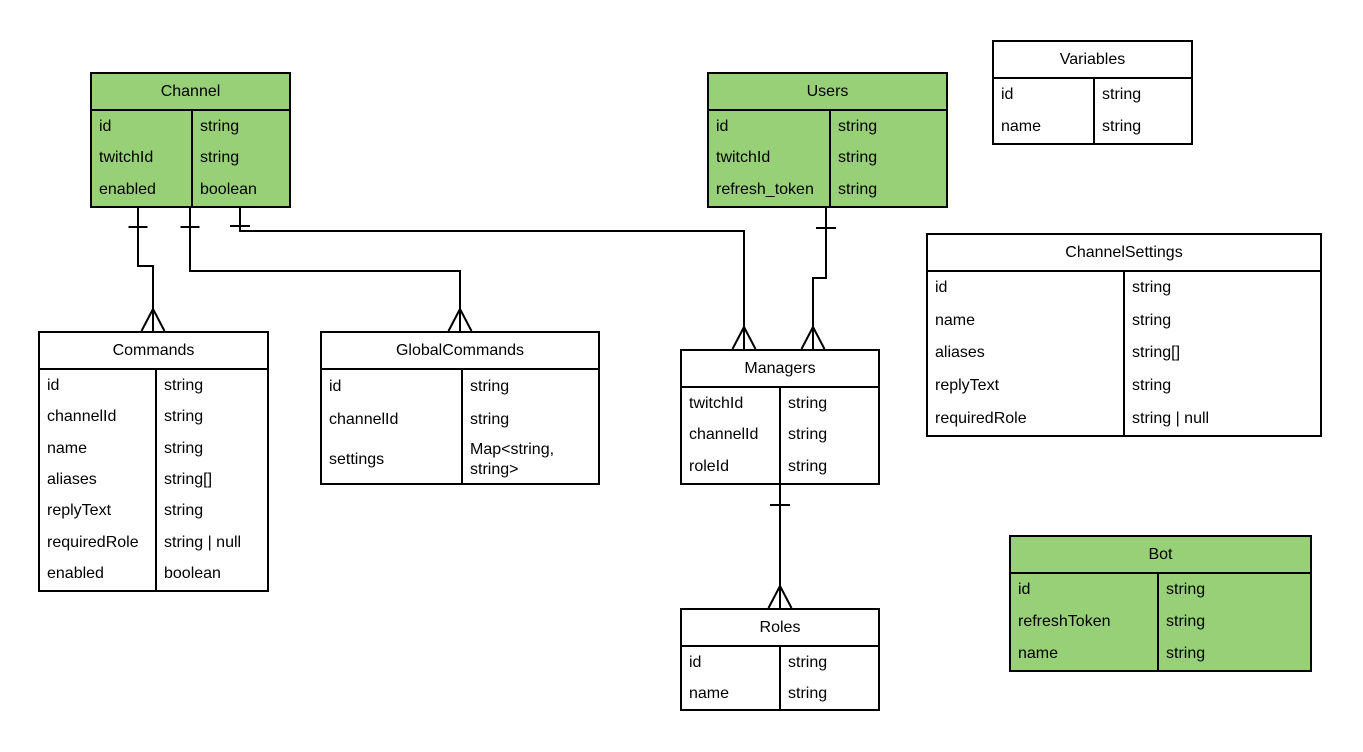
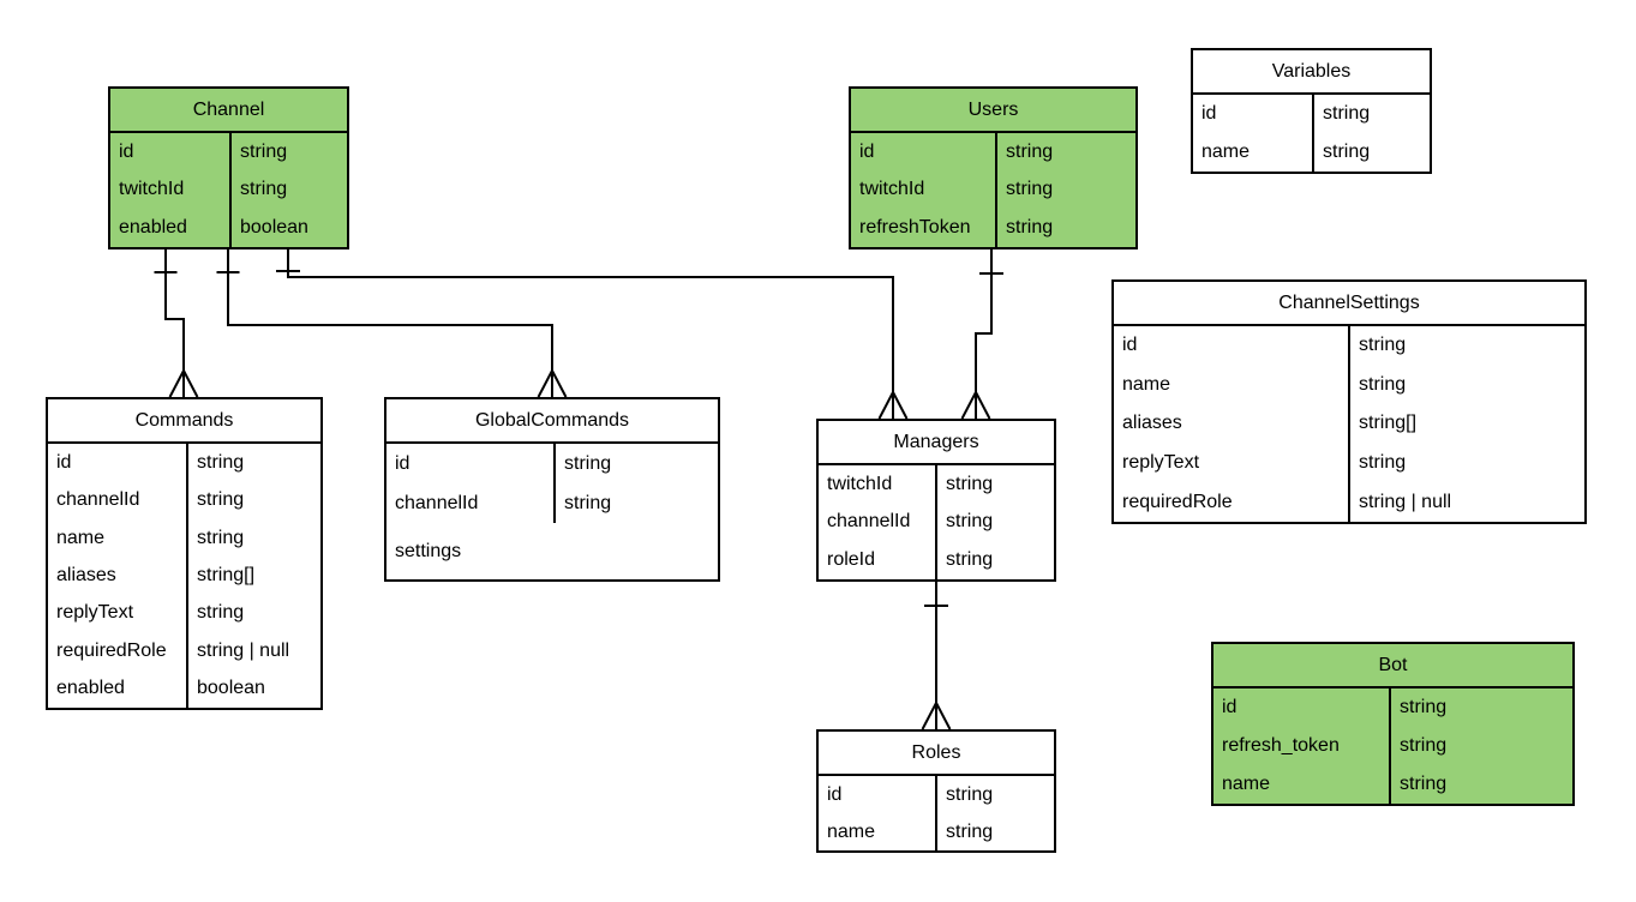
  Channel
  id
  string
  twitchId
  string
  enabled
  boolean
  Users
  id
  string
  twitchId
  string
- refresh_token
+ refreshToken
  string
  Variables
  id
  string
  name
  string
  Commands
  id
  string
  channelId
  string
  name
  string
  aliases
  string[]
  replyText
  string
  requiredRole
  string | null
  enabled
  boolean
  GlobalCommands
  id
  string
  channelId
  string
  settings
- Map<string, string>
  Managers
  twitchId
  string
  channelId
  string
  roleId
  string
  ChannelSettings
  id
  string
  name
  string
  aliases
  string[]
  replyText
  string
  requiredRole
  string | null
  Roles
  id
  string
  name
  string
  Bot
  id
  string
- refreshToken
+ refresh_token
  string
  name
  string
